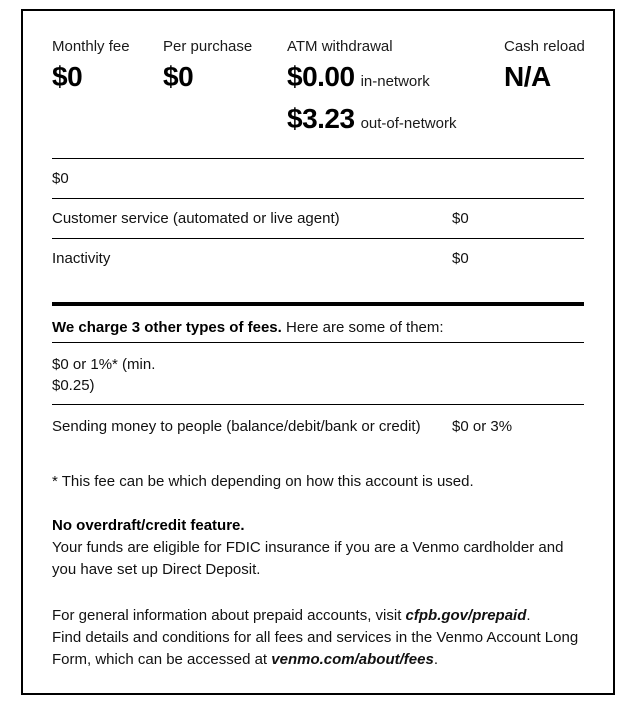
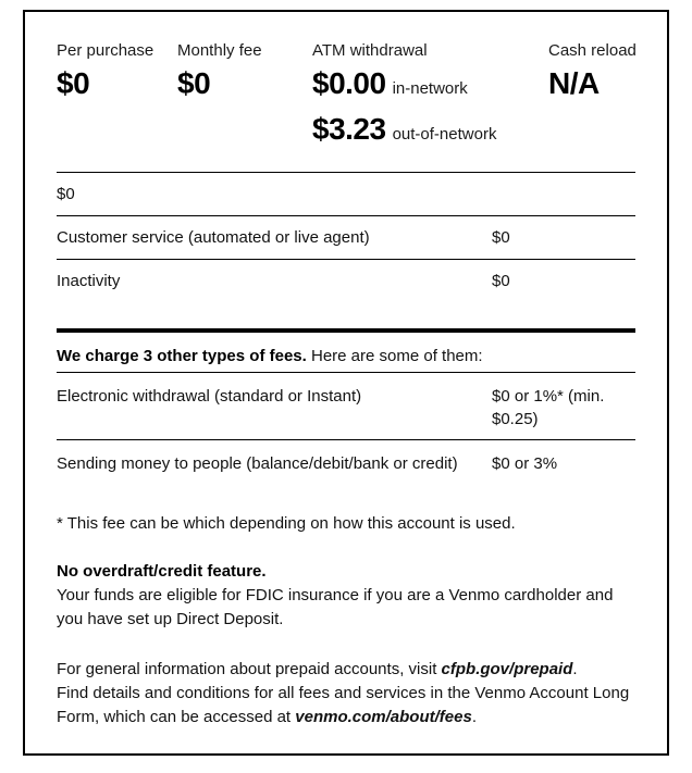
- Monthly fee
+ Per purchase
  $0
- Per purchase
+ Monthly fee
  $0
  ATM withdrawal
  $0.00
  in-network
  $3.23
  out-of-network
  Cash reload
  N/A
  $0
  Customer service (automated or live agent)
  $0
  Inactivity
  $0
  We charge 3 other types of fees. Here are some of them:
+ Electronic withdrawal (standard or Instant)
  $0 or 1%* (min. $0.25)
  Sending money to people (balance/debit/bank or credit)
  $0 or 3%
  * This fee can be which depending on how this account is used.
  No overdraft/credit feature.
  Your funds are eligible for FDIC insurance if you are a Venmo cardholder and you have set up Direct Deposit.
  For general information about prepaid accounts, visit cfpb.gov/prepaid.
  Find details and conditions for all fees and services in the Venmo Account Long Form, which can be accessed at venmo.com/about/fees.
